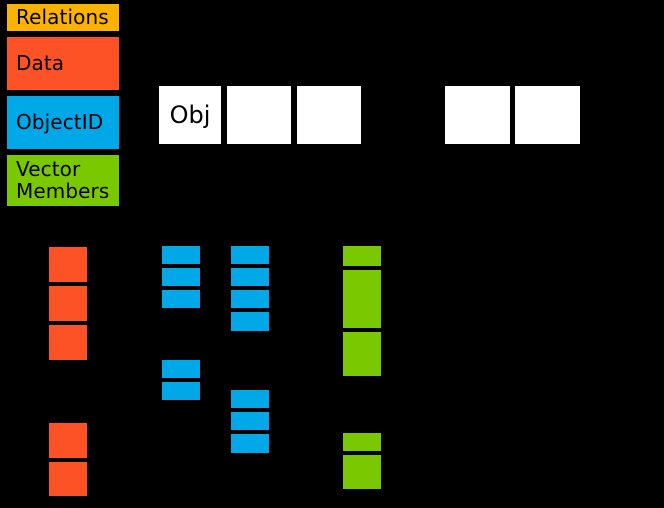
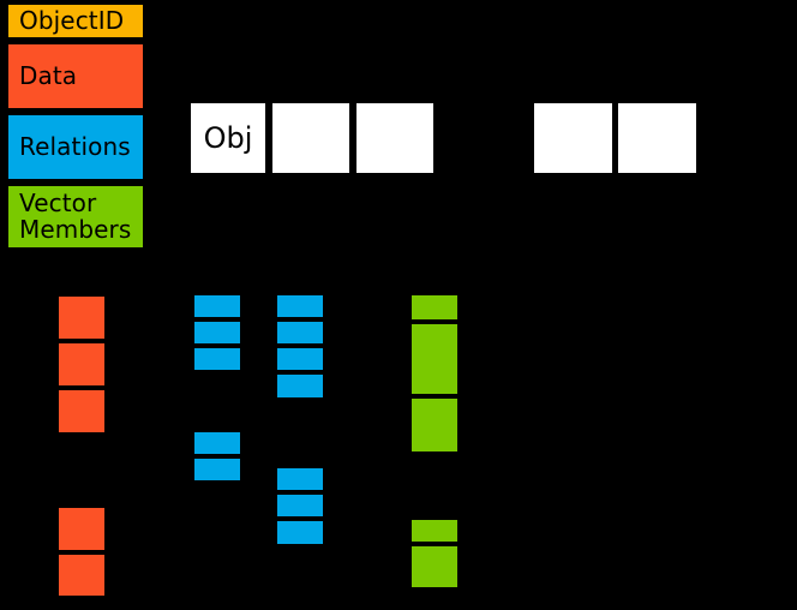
- Relations
+ ObjectID
  Data
- ObjectID
+ Relations
  Vector
  Members
  Obj
